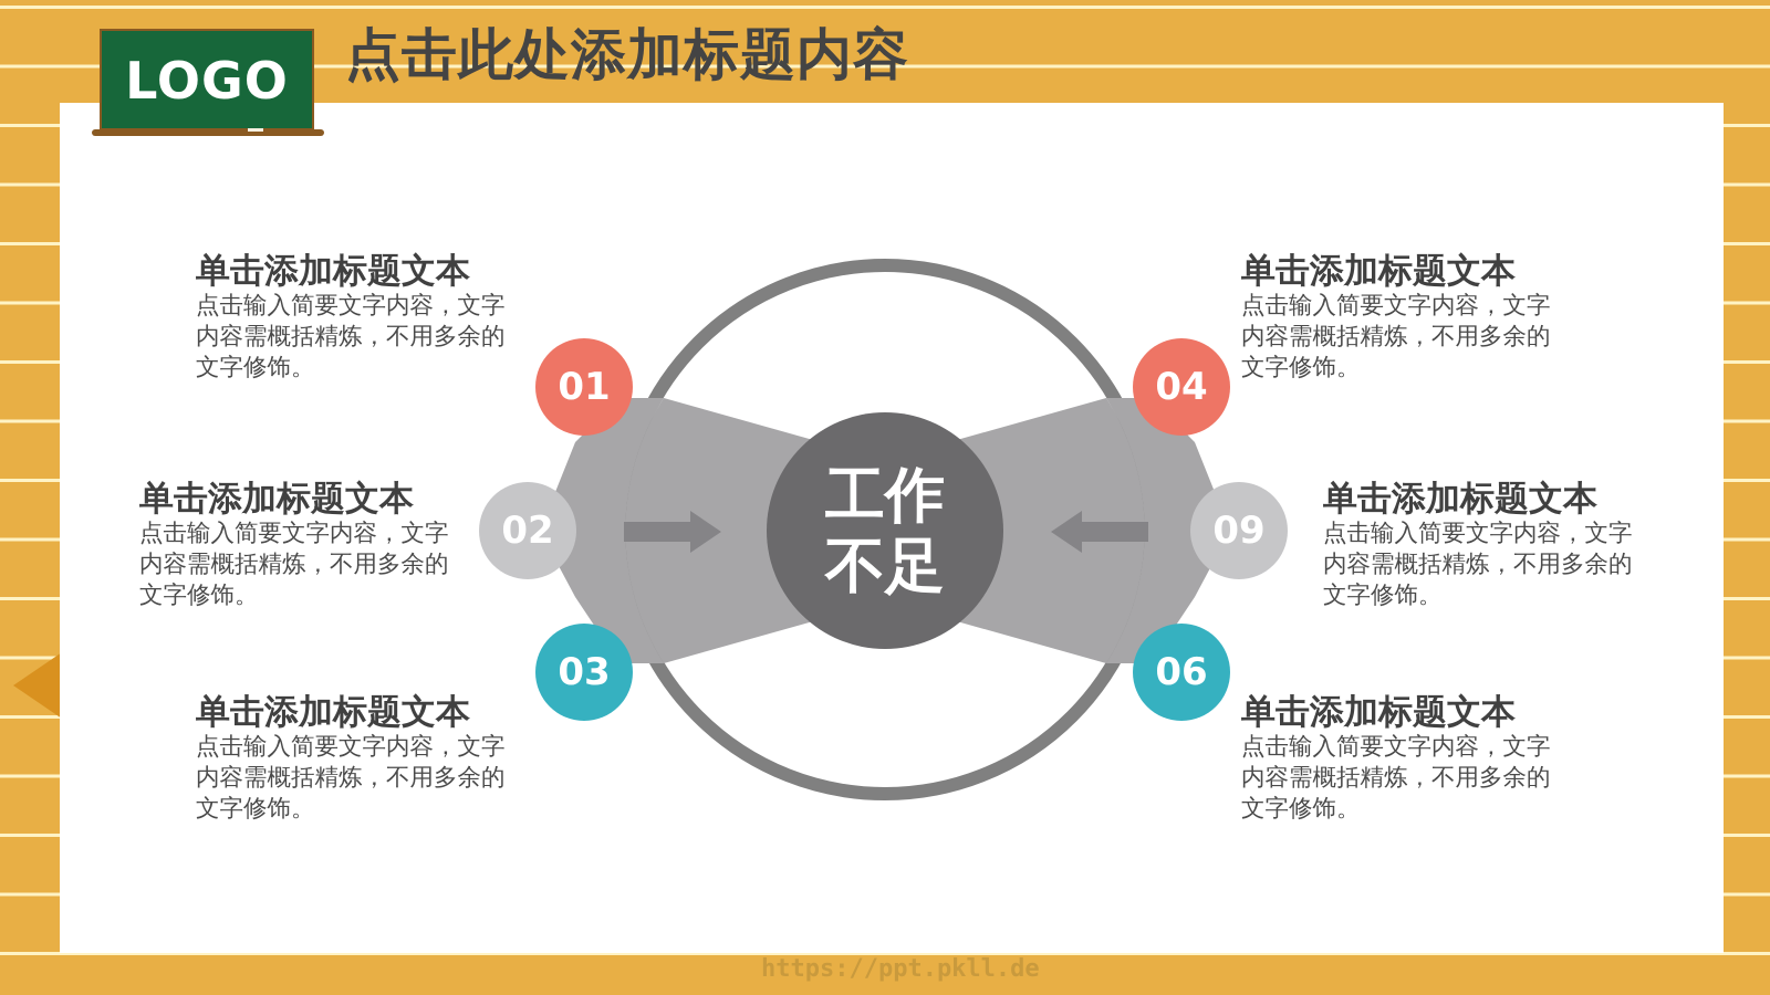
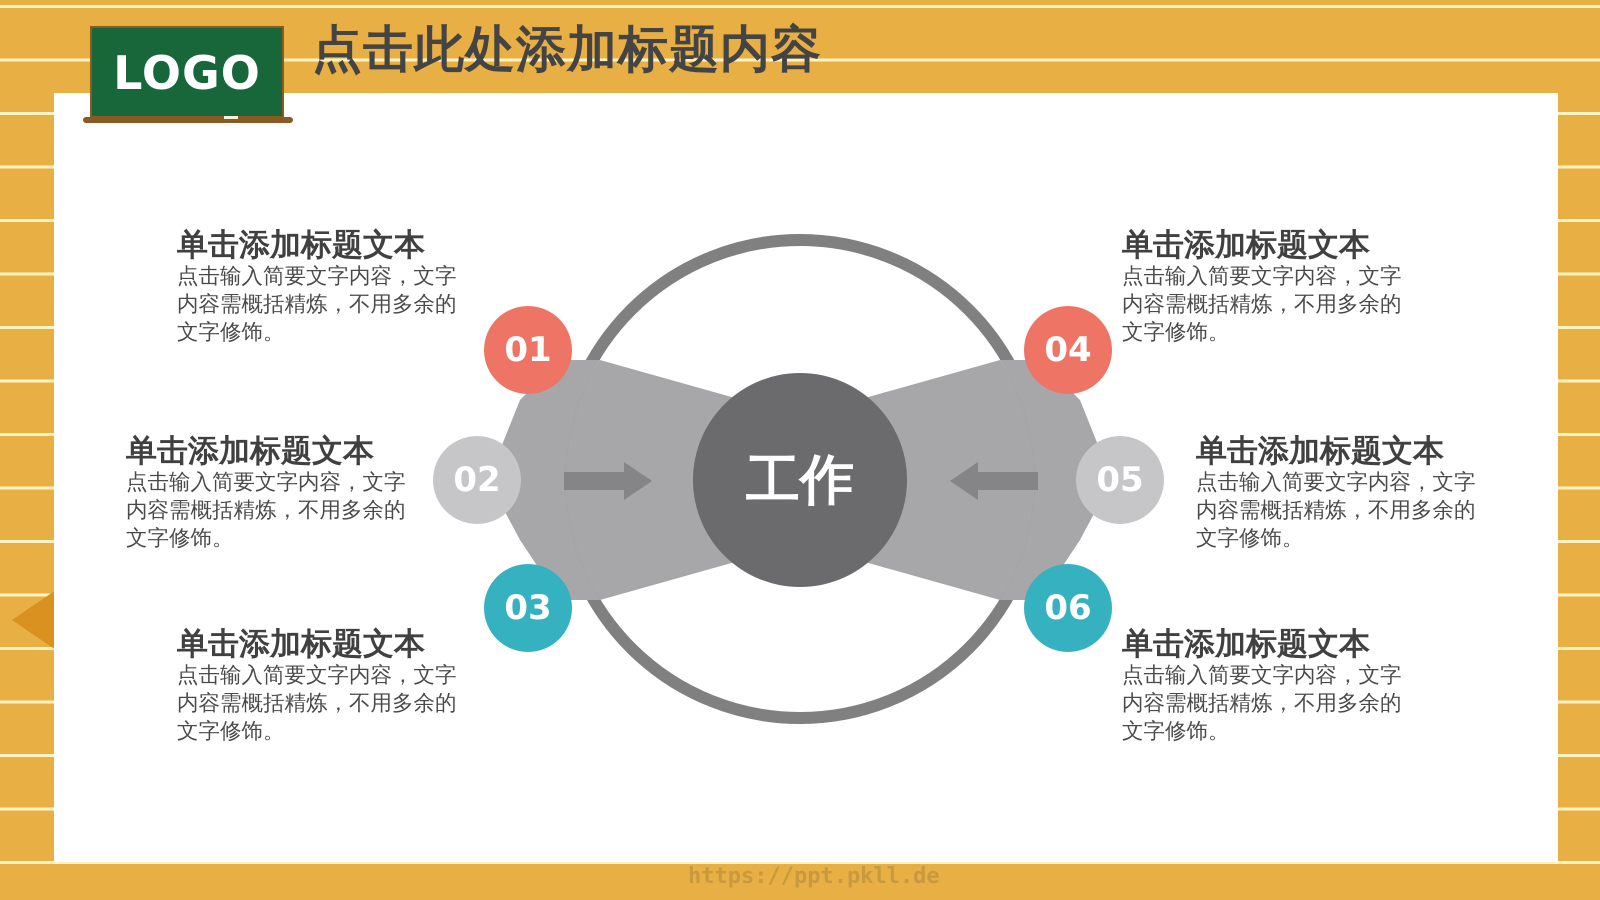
  LOGO
  点击此处添加标题内容
  工作
- 不足
  01
  02
  03
  04
- 09
+ 05
  06
  单击添加标题文本
  点击输入简要文字内容，文字内容需概括精炼，不用多余的文字修饰。
  单击添加标题文本
  点击输入简要文字内容，文字内容需概括精炼，不用多余的文字修饰。
  单击添加标题文本
  点击输入简要文字内容，文字内容需概括精炼，不用多余的文字修饰。
  单击添加标题文本
  点击输入简要文字内容，文字内容需概括精炼，不用多余的文字修饰。
  单击添加标题文本
  点击输入简要文字内容，文字内容需概括精炼，不用多余的文字修饰。
  单击添加标题文本
  点击输入简要文字内容，文字内容需概括精炼，不用多余的文字修饰。
  https://ppt.pkll.de
